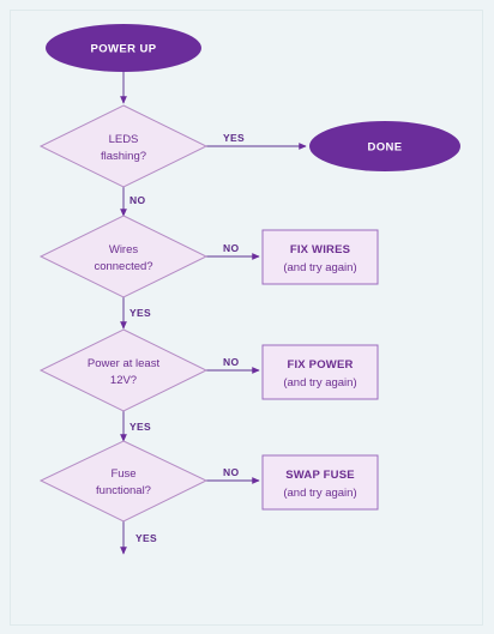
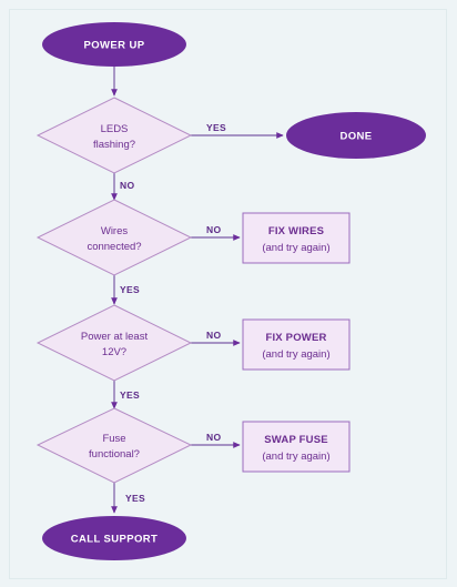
  YES
  NO
  NO
  YES
  NO
  YES
  NO
  YES
  POWER UP
  LEDS
  flashing?
  DONE
  Wires
  connected?
  FIX WIRES
  (and try again)
  Power at least
  12V?
  FIX POWER
  (and try again)
  Fuse
  functional?
  SWAP FUSE
  (and try again)
+ CALL SUPPORT
